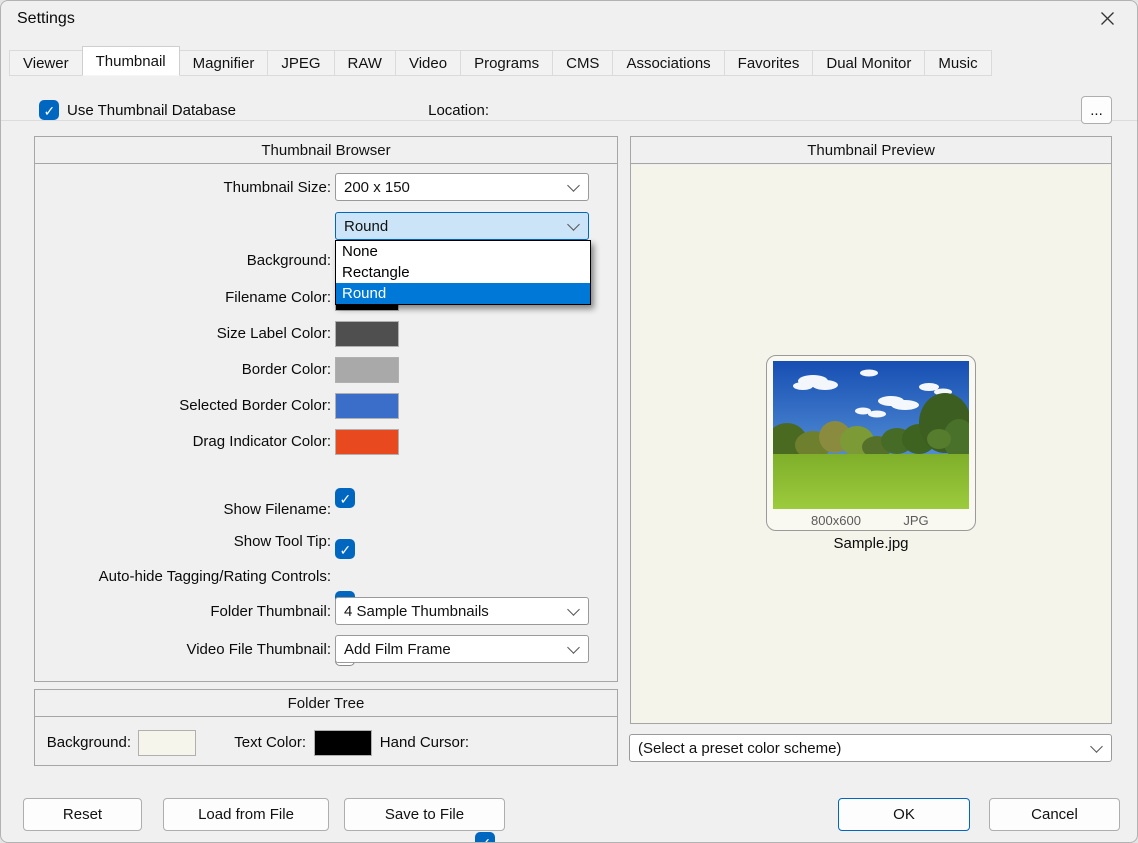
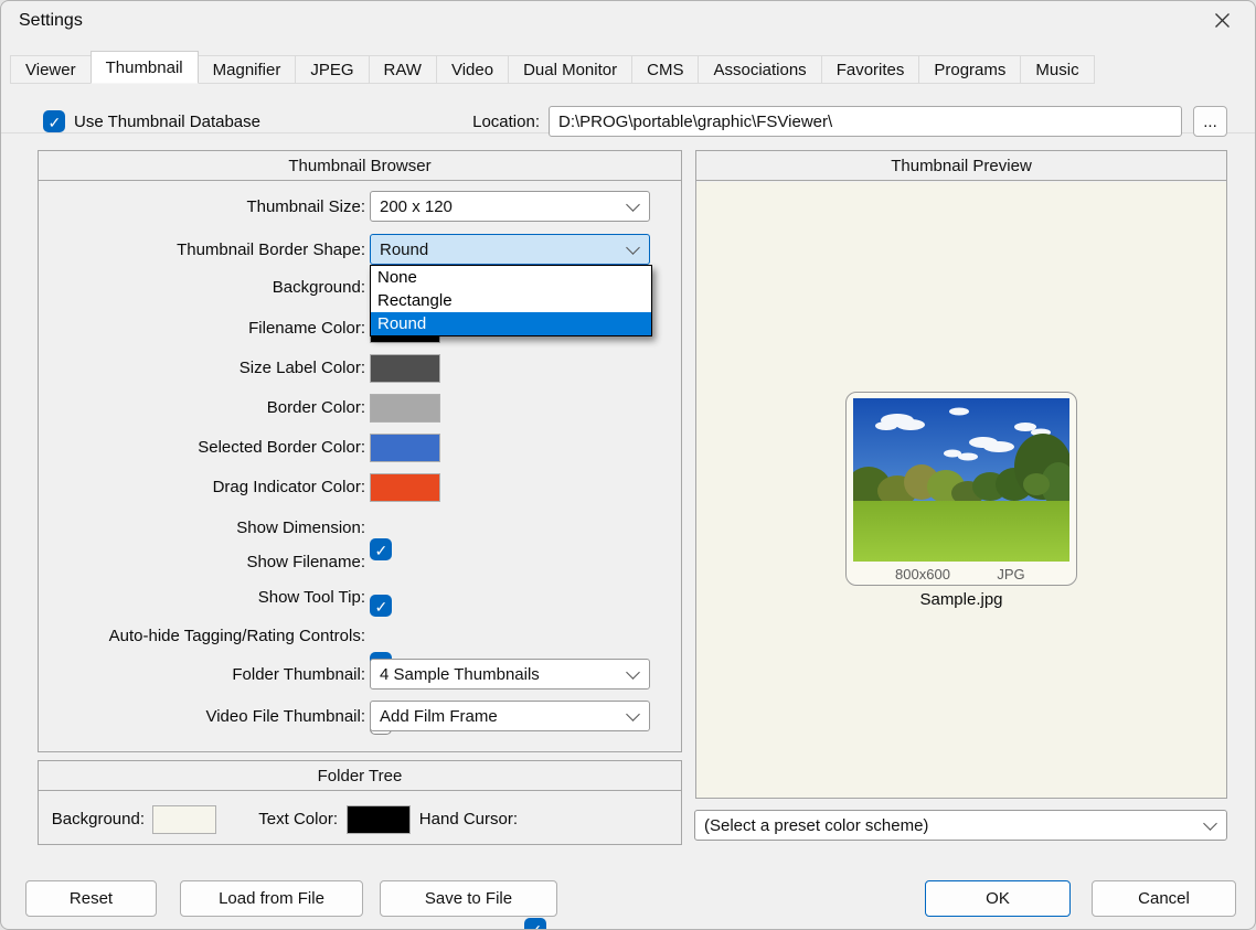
  Settings
  Viewer
  Thumbnail
  Magnifier
  JPEG
  RAW
  Video
- Programs
+ Dual Monitor
  CMS
  Associations
  Favorites
- Dual Monitor
+ Programs
  Music
  Use Thumbnail Database
  Location:
+ D:\PROG\portable\graphic\FSViewer\
  ...
  Thumbnail Browser
  Thumbnail Size:
- 200 x 150
+ 200 x 120
+ Thumbnail Border Shape:
  Round
  None
  Rectangle
  Round
  Background:
  Filename Color:
  Size Label Color:
  Border Color:
  Selected Border Color:
  Drag Indicator Color:
+ Show Dimension:
  Show Filename:
  Show Tool Tip:
  Auto-hide Tagging/Rating Controls:
  Folder Thumbnail:
  4 Sample Thumbnails
  Video File Thumbnail:
  Add Film Frame
  Folder Tree
  Background:
  Text Color:
  Hand Cursor:
  Thumbnail Preview
  800x600
  JPG
  Sample.jpg
  (Select a preset color scheme)
  Reset
  Load from File
  Save to File
  OK
  Cancel
